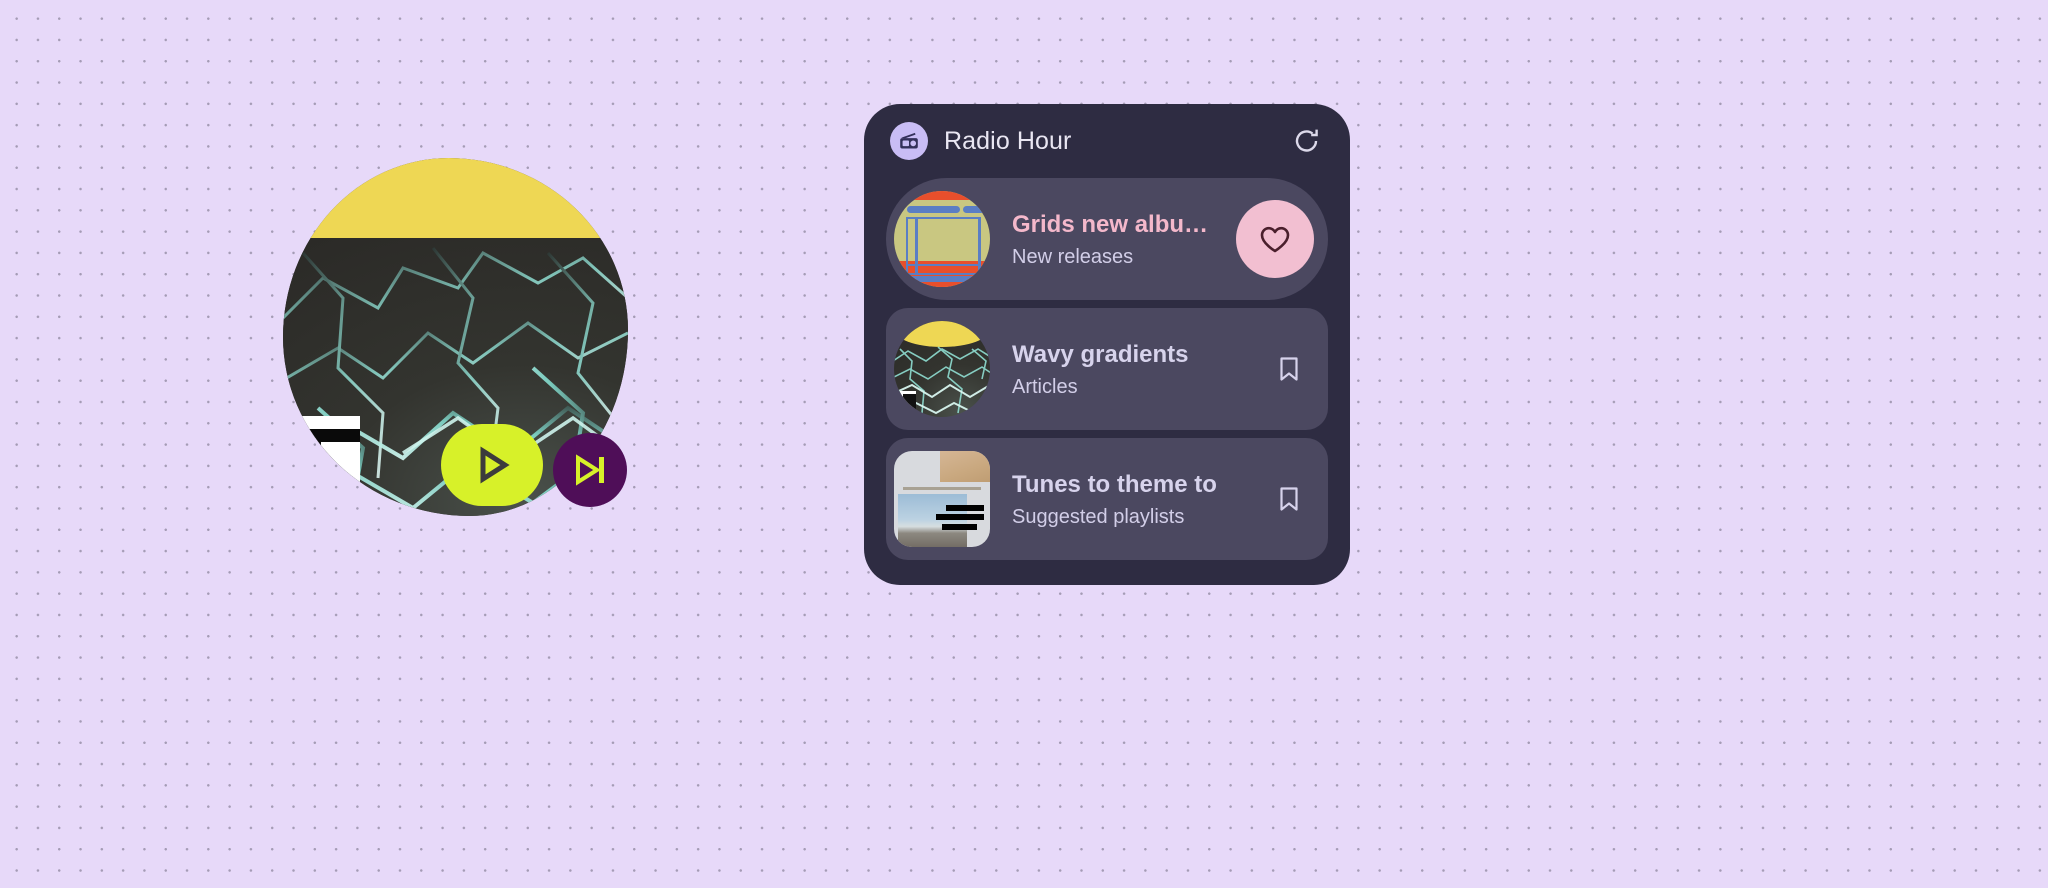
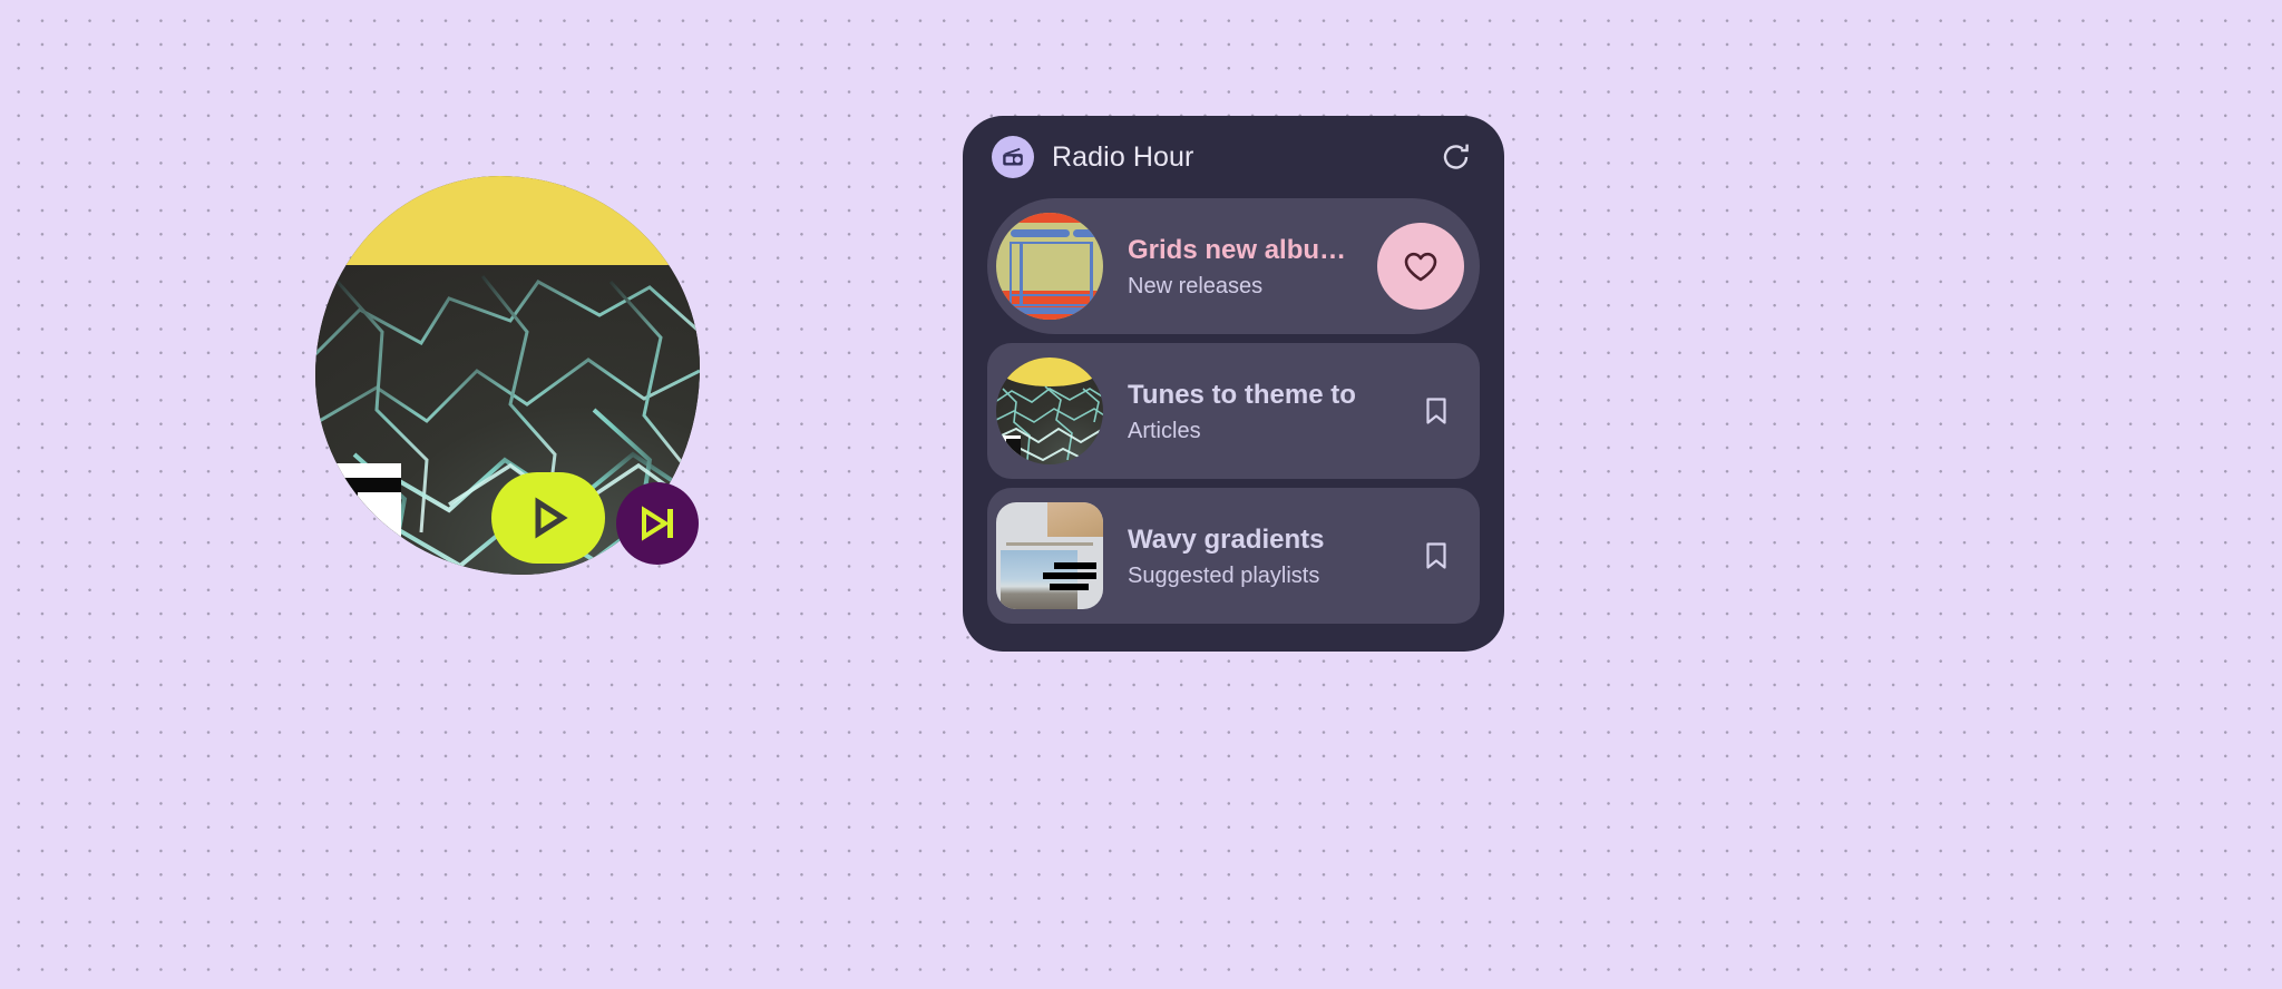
  Radio Hour
  Grids new album r
  New releases
- Wavy gradients
+ Tunes to theme to
  Articles
- Tunes to theme to
+ Wavy gradients
  Suggested playlists
